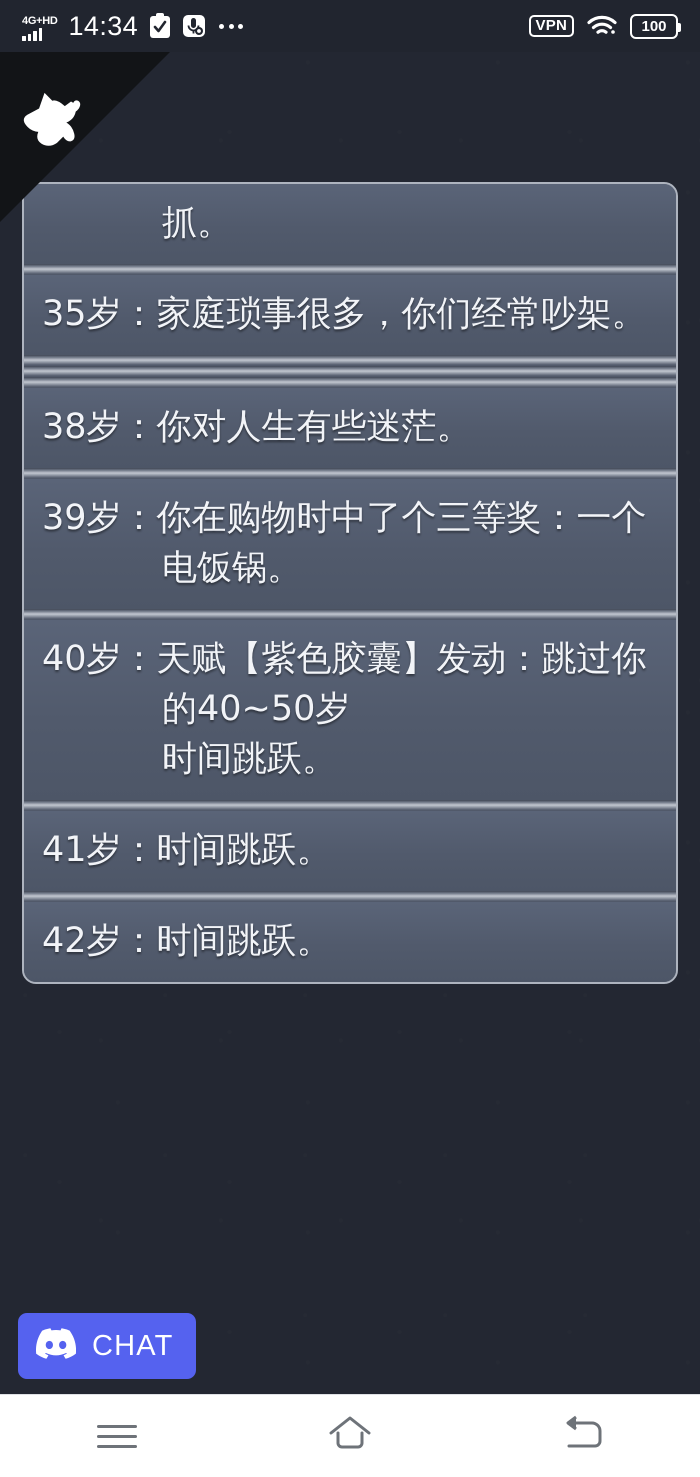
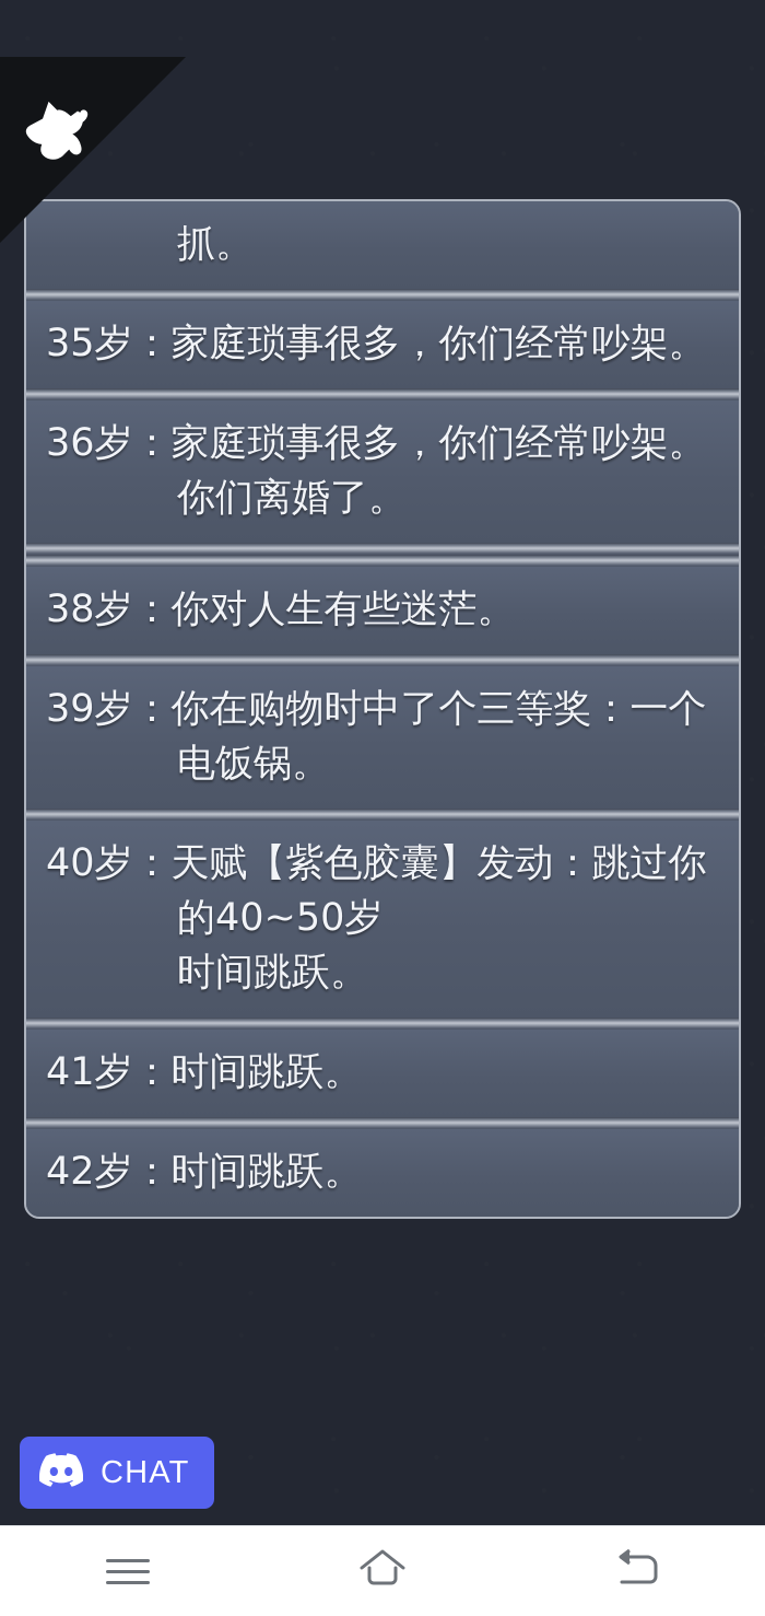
- 4G+HD
- 14:34
- VPN
- 100
  抓。
  35岁：家庭琐事很多，你们经常吵架。
+ 36岁：家庭琐事很多，你们经常吵架。
+ 你们离婚了。
  38岁：你对人生有些迷茫。
  39岁：你在购物时中了个三等奖：一个电饭锅。
  40岁：天赋【紫色胶囊】发动：跳过你的40~50岁
  时间跳跃。
  41岁：时间跳跃。
  42岁：时间跳跃。
  CHAT
